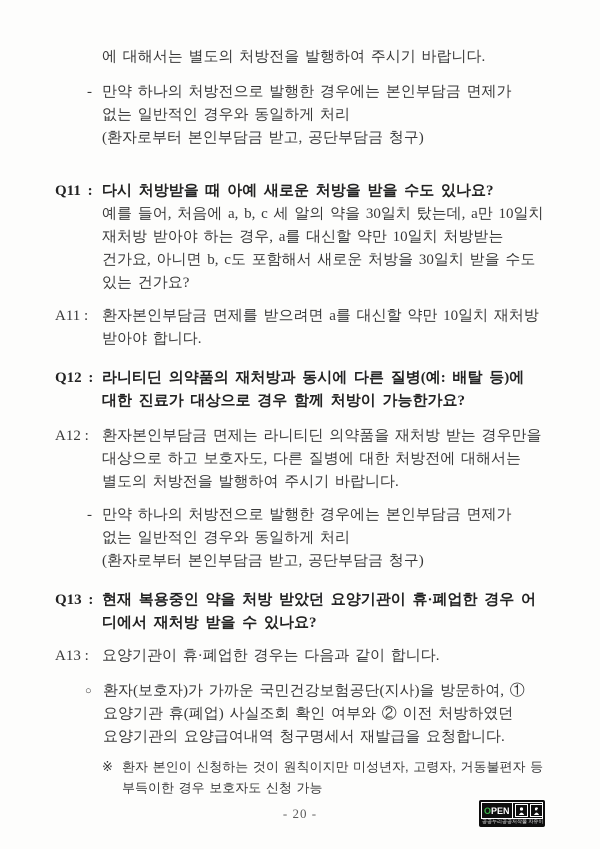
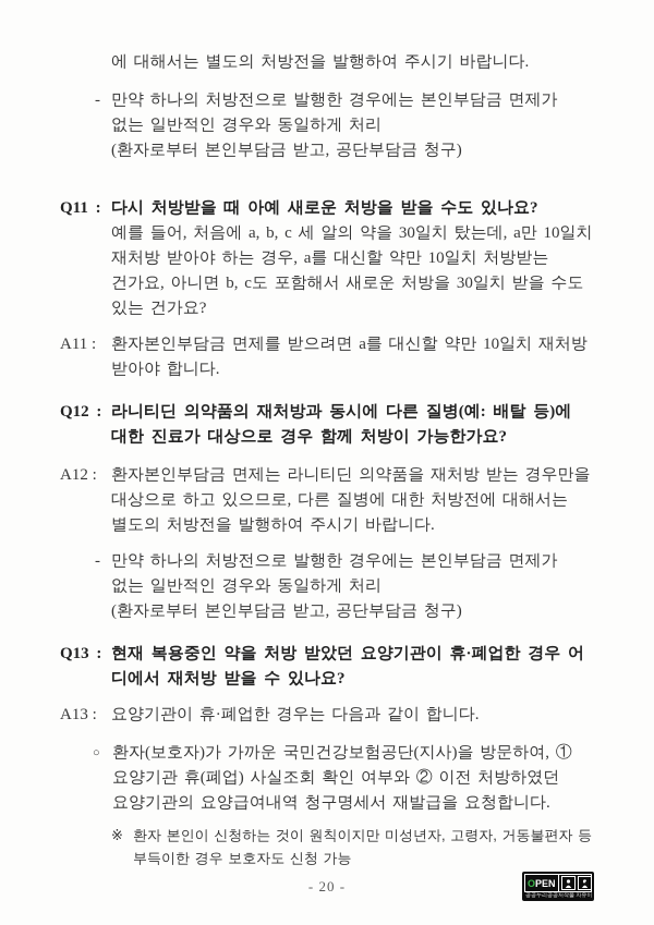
  에 대해서는 별도의 처방전을 발행하여 주시기 바랍니다.
  -
  만약 하나의 처방전으로 발행한 경우에는 본인부담금 면제가
  없는 일반적인 경우와 동일하게 처리
  (환자로부터 본인부담금 받고, 공단부담금 청구)
  Q11 :
  다시 처방받을 때 아예 새로운 처방을 받을 수도 있나요?
  예를 들어, 처음에 a, b, c 세 알의 약을 30일치 탔는데, a만 10일치
  재처방 받아야 하는 경우, a를 대신할 약만 10일치 처방받는
  건가요, 아니면 b, c도 포함해서 새로운 처방을 30일치 받을 수도
  있는 건가요?
  A11 :
  환자본인부담금 면제를 받으려면 a를 대신할 약만 10일치 재처방
  받아야 합니다.
  Q12 :
  라니티딘 의약품의 재처방과 동시에 다른 질병(예: 배탈 등)에
  대한 진료가 대상으로 경우 함께 처방이 가능한가요?
  A12 :
  환자본인부담금 면제는 라니티딘 의약품을 재처방 받는 경우만을
- 대상으로 하고 보호자도, 다른 질병에 대한 처방전에 대해서는
+ 대상으로 하고 있으므로, 다른 질병에 대한 처방전에 대해서는
  별도의 처방전을 발행하여 주시기 바랍니다.
  -
  만약 하나의 처방전으로 발행한 경우에는 본인부담금 면제가
  없는 일반적인 경우와 동일하게 처리
  (환자로부터 본인부담금 받고, 공단부담금 청구)
  Q13 :
  현재 복용중인 약을 처방 받았던 요양기관이 휴·폐업한 경우 어
  디에서 재처방 받을 수 있나요?
  A13 :
  요양기관이 휴·폐업한 경우는 다음과 같이 합니다.
  ○
  환자(보호자)가 가까운 국민건강보험공단(지사)을 방문하여, ①
  요양기관 휴(폐업) 사실조회 확인 여부와 ② 이전 처방하였던
  요양기관의 요양급여내역 청구명세서 재발급을 요청합니다.
  ※
  환자 본인이 신청하는 것이 원칙이지만 미성년자, 고령자, 거동불편자 등
  부득이한 경우 보호자도 신청 가능
  - 20 -
  O
  PEN
